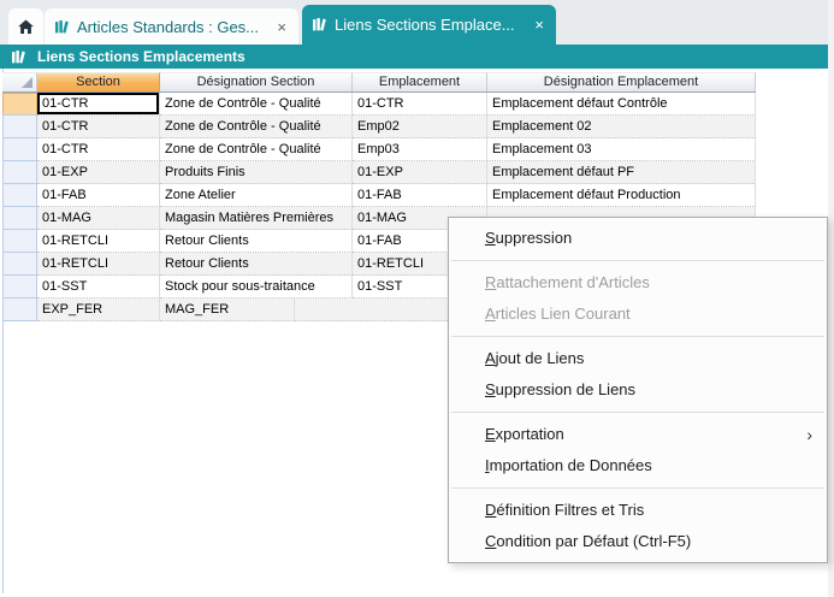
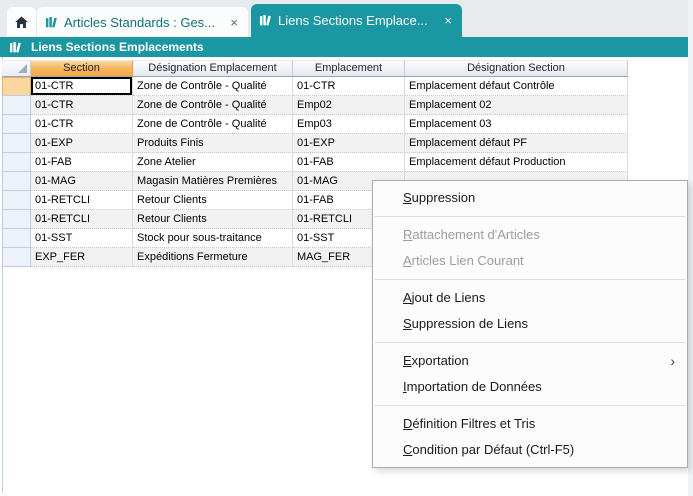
  Articles Standards : Ges...
  ×
  Liens Sections Emplace...
  ×
  Liens Sections Emplacements
  Section
- Désignation Section
+ Désignation Emplacement
  Emplacement
- Désignation Emplacement
+ Désignation Section
  01-CTR
  Zone de Contrôle - Qualité
  01-CTR
  Emplacement défaut Contrôle
  01-CTR
  Zone de Contrôle - Qualité
  Emp02
  Emplacement 02
  01-CTR
  Zone de Contrôle - Qualité
  Emp03
  Emplacement 03
  01-EXP
  Produits Finis
  01-EXP
  Emplacement défaut PF
  01-FAB
  Zone Atelier
  01-FAB
  Emplacement défaut Production
  01-MAG
  Magasin Matières Premières
  01-MAG
  01-RETCLI
  Retour Clients
  01-FAB
  01-RETCLI
  Retour Clients
  01-RETCLI
  01-SST
  Stock pour sous-traitance
  01-SST
  EXP_FER
+ Expéditions Fermeture
  MAG_FER
  Suppression
  Rattachement d'Articles
  Articles Lien Courant
  Ajout de Liens
  Suppression de Liens
  Exportation
  ›
  Importation de Données
  Définition Filtres et Tris
  Condition par Défaut (Ctrl-F5)
